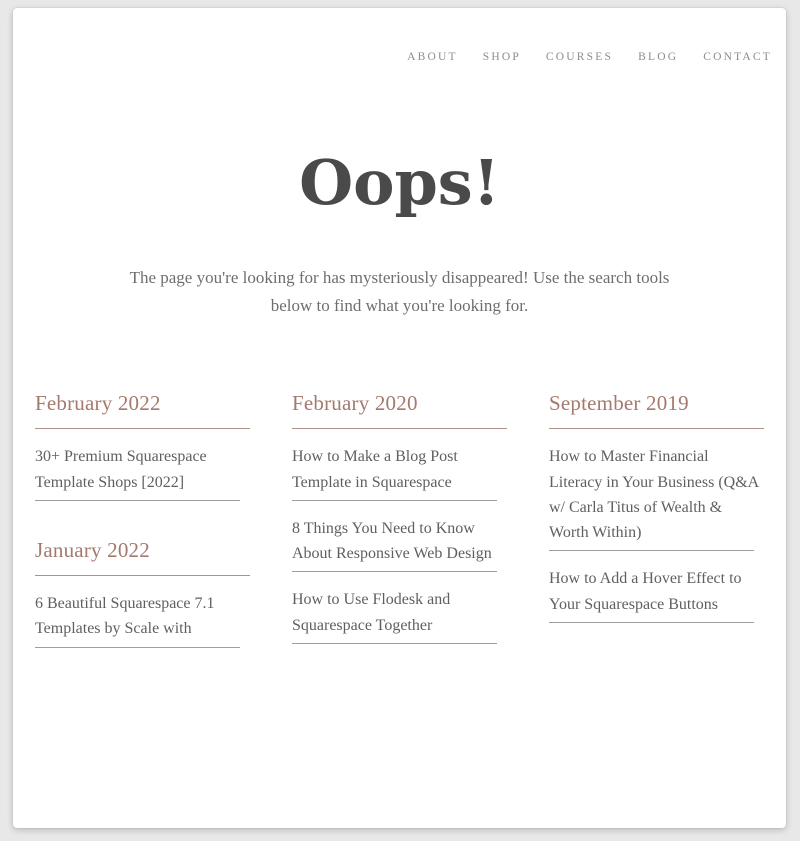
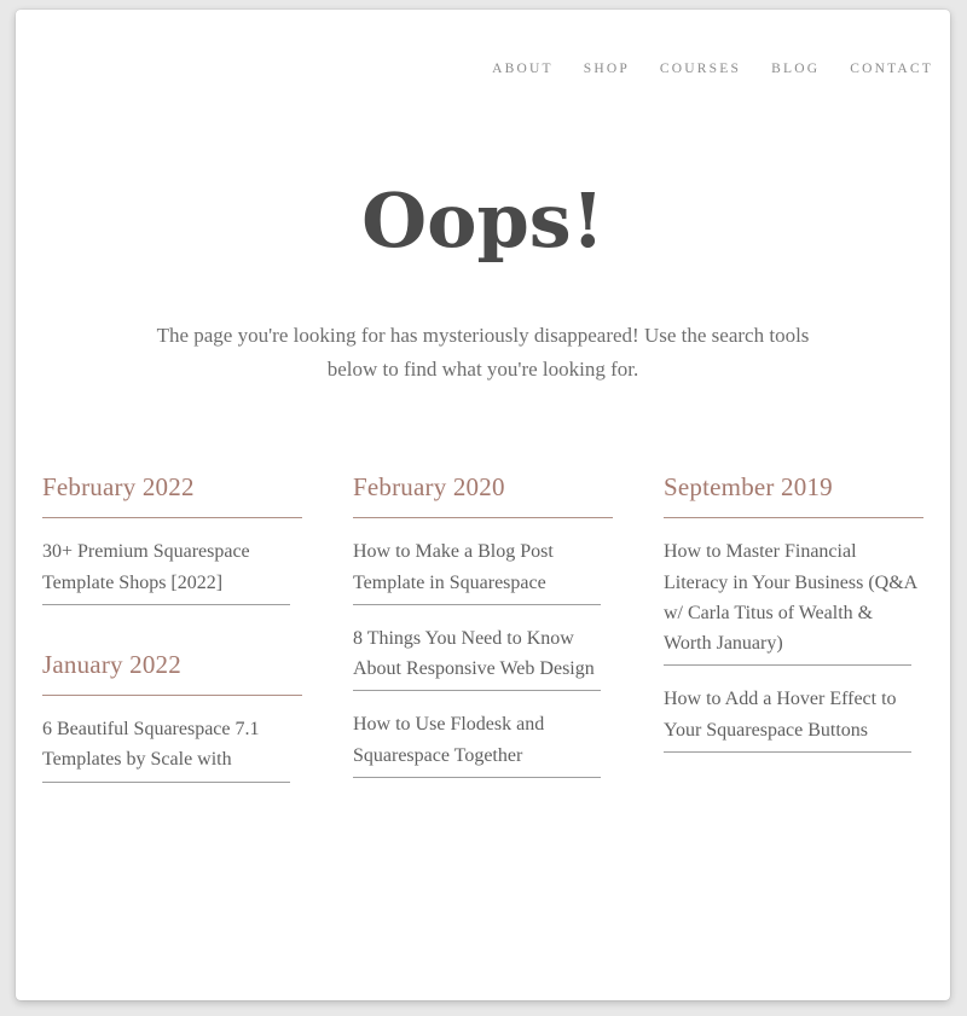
  ABOUT
  SHOP
  COURSES
  BLOG
  CONTACT
  Oops!
  The page you're looking for has mysteriously disappeared! Use the search tools below to find what you're looking for.
  February 2022
  30+ Premium Squarespace Template Shops [2022]
  January 2022
  6 Beautiful Squarespace 7.1 Templates by Scale with
  February 2020
  How to Make a Blog Post Template in Squarespace
  8 Things You Need to Know About Responsive Web Design
  How to Use Flodesk and Squarespace Together
  September 2019
- How to Master Financial Literacy in Your Business (Q&A w/ Carla Titus of Wealth & Worth Within)
+ How to Master Financial Literacy in Your Business (Q&A w/ Carla Titus of Wealth & Worth January)
  How to Add a Hover Effect to Your Squarespace Buttons
